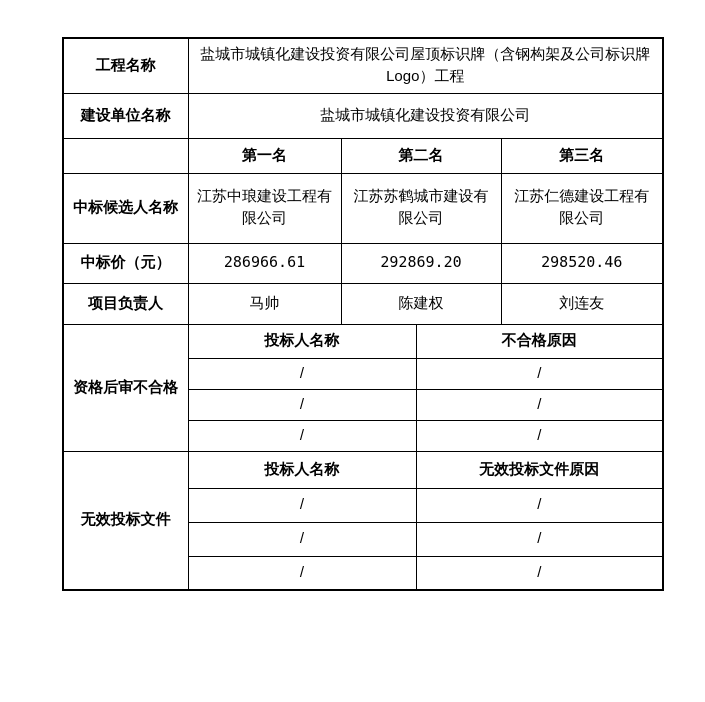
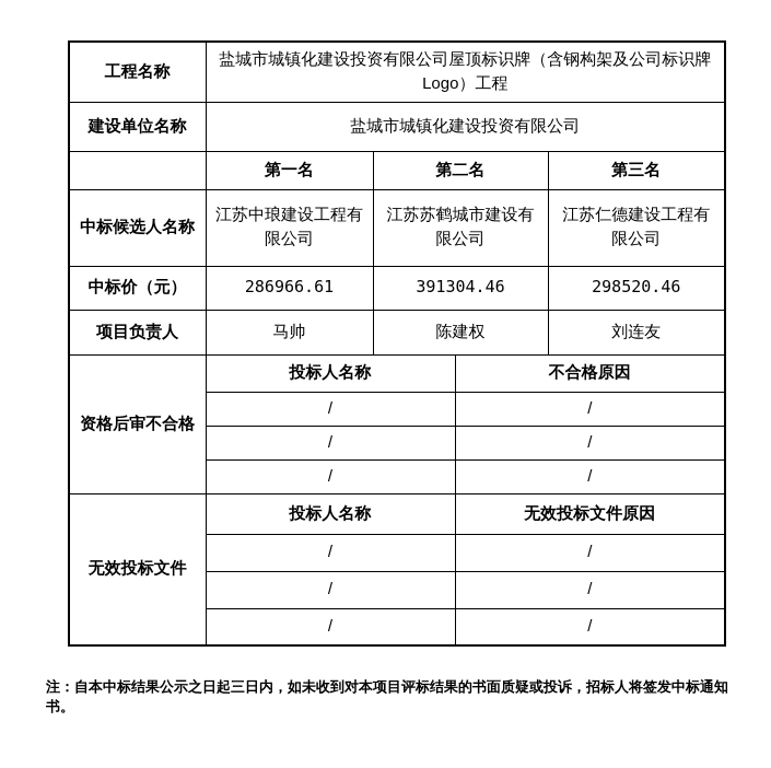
  工程名称	盐城市城镇化建设投资有限公司屋顶标识牌（含钢构架及公司标识牌 Logo）工程
  建设单位名称	盐城市城镇化建设投资有限公司
  	第一名	第二名	第三名
  中标候选人名称	江苏中琅建设工程有限公司	江苏苏鹤城市建设有限公司	江苏仁德建设工程有限公司
- 中标价（元）	286966.61	292869.20	298520.46
+ 中标价（元）	286966.61	391304.46	298520.46
  项目负责人	马帅	陈建权	刘连友
  资格后审不合格	投标人名称	不合格原因
  /	/
  /	/
  /	/
  无效投标文件	投标人名称	无效投标文件原因
  /	/
  /	/
  /	/
+ 注：自本中标结果公示之日起三日内，如未收到对本项目评标结果的书面质疑或投诉，招标人将签发中标通知书。
